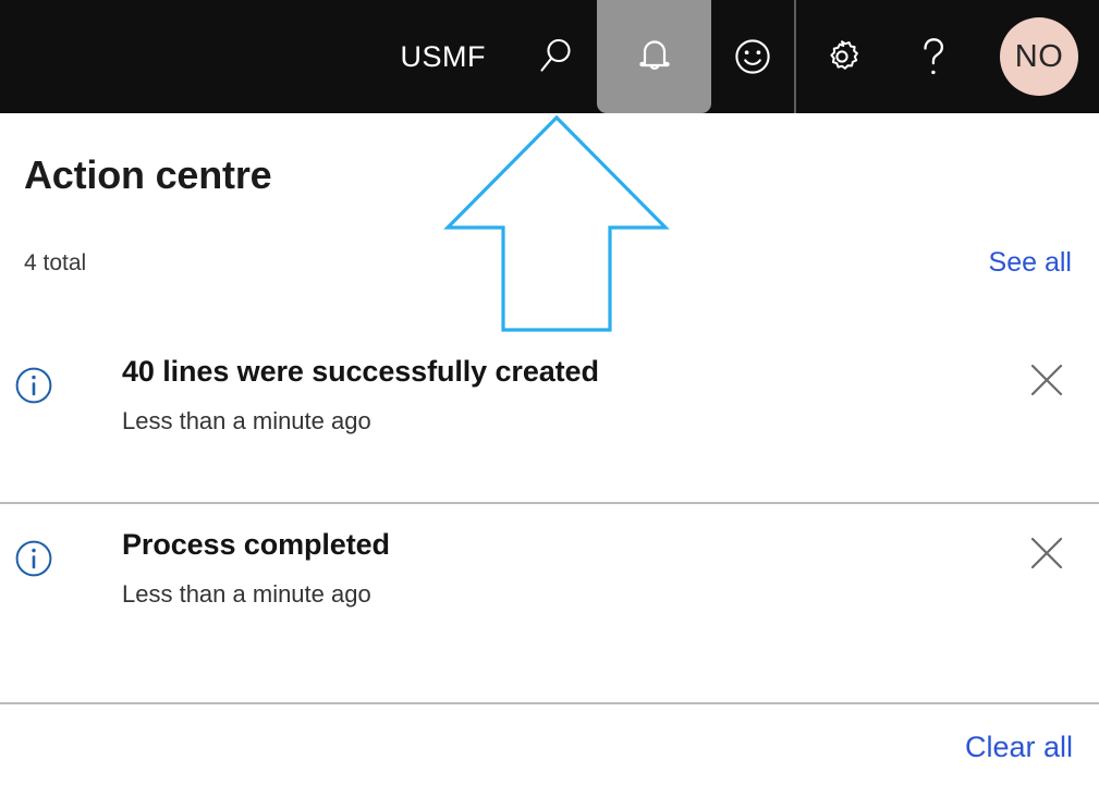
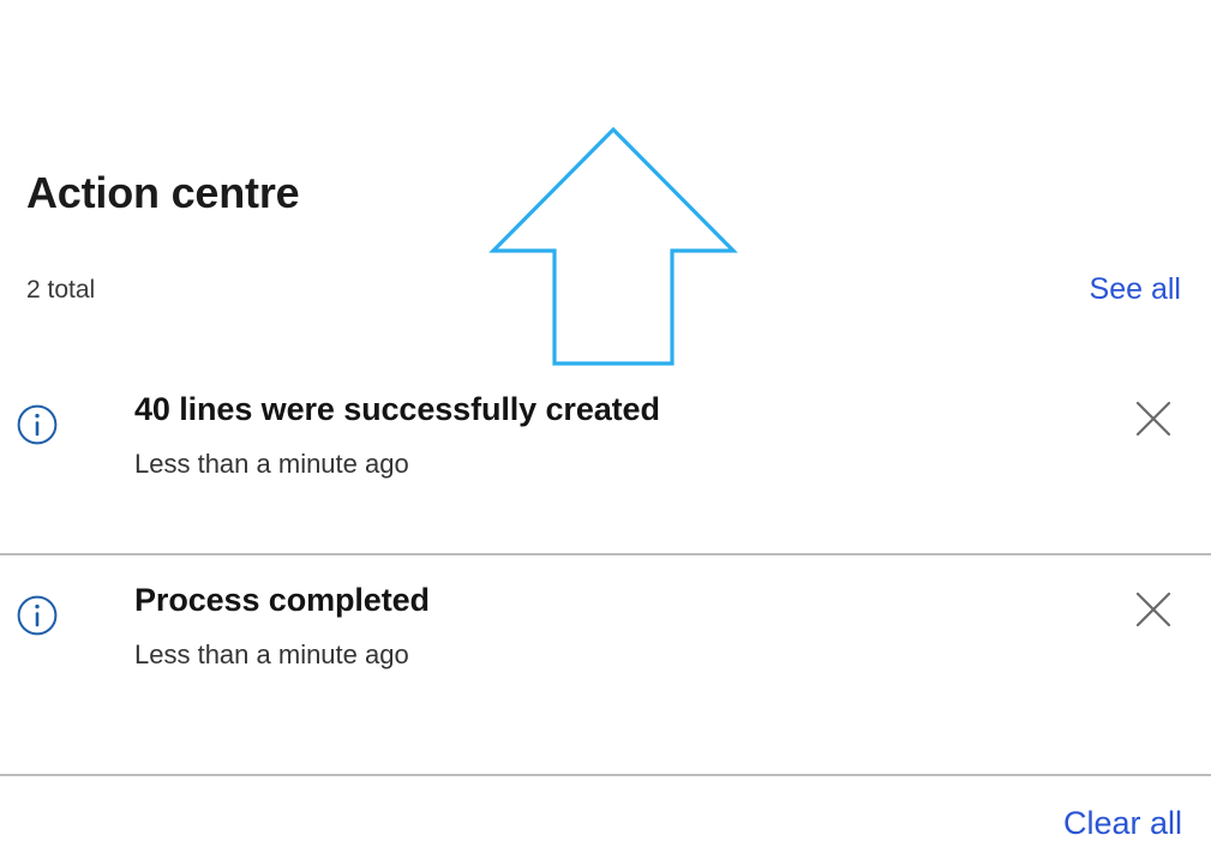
- USMF
- NO
  Action centre
- 4 total
+ 2 total
  See all
  40 lines were successfully created
  Less than a minute ago
  Process completed
  Less than a minute ago
  Clear all
